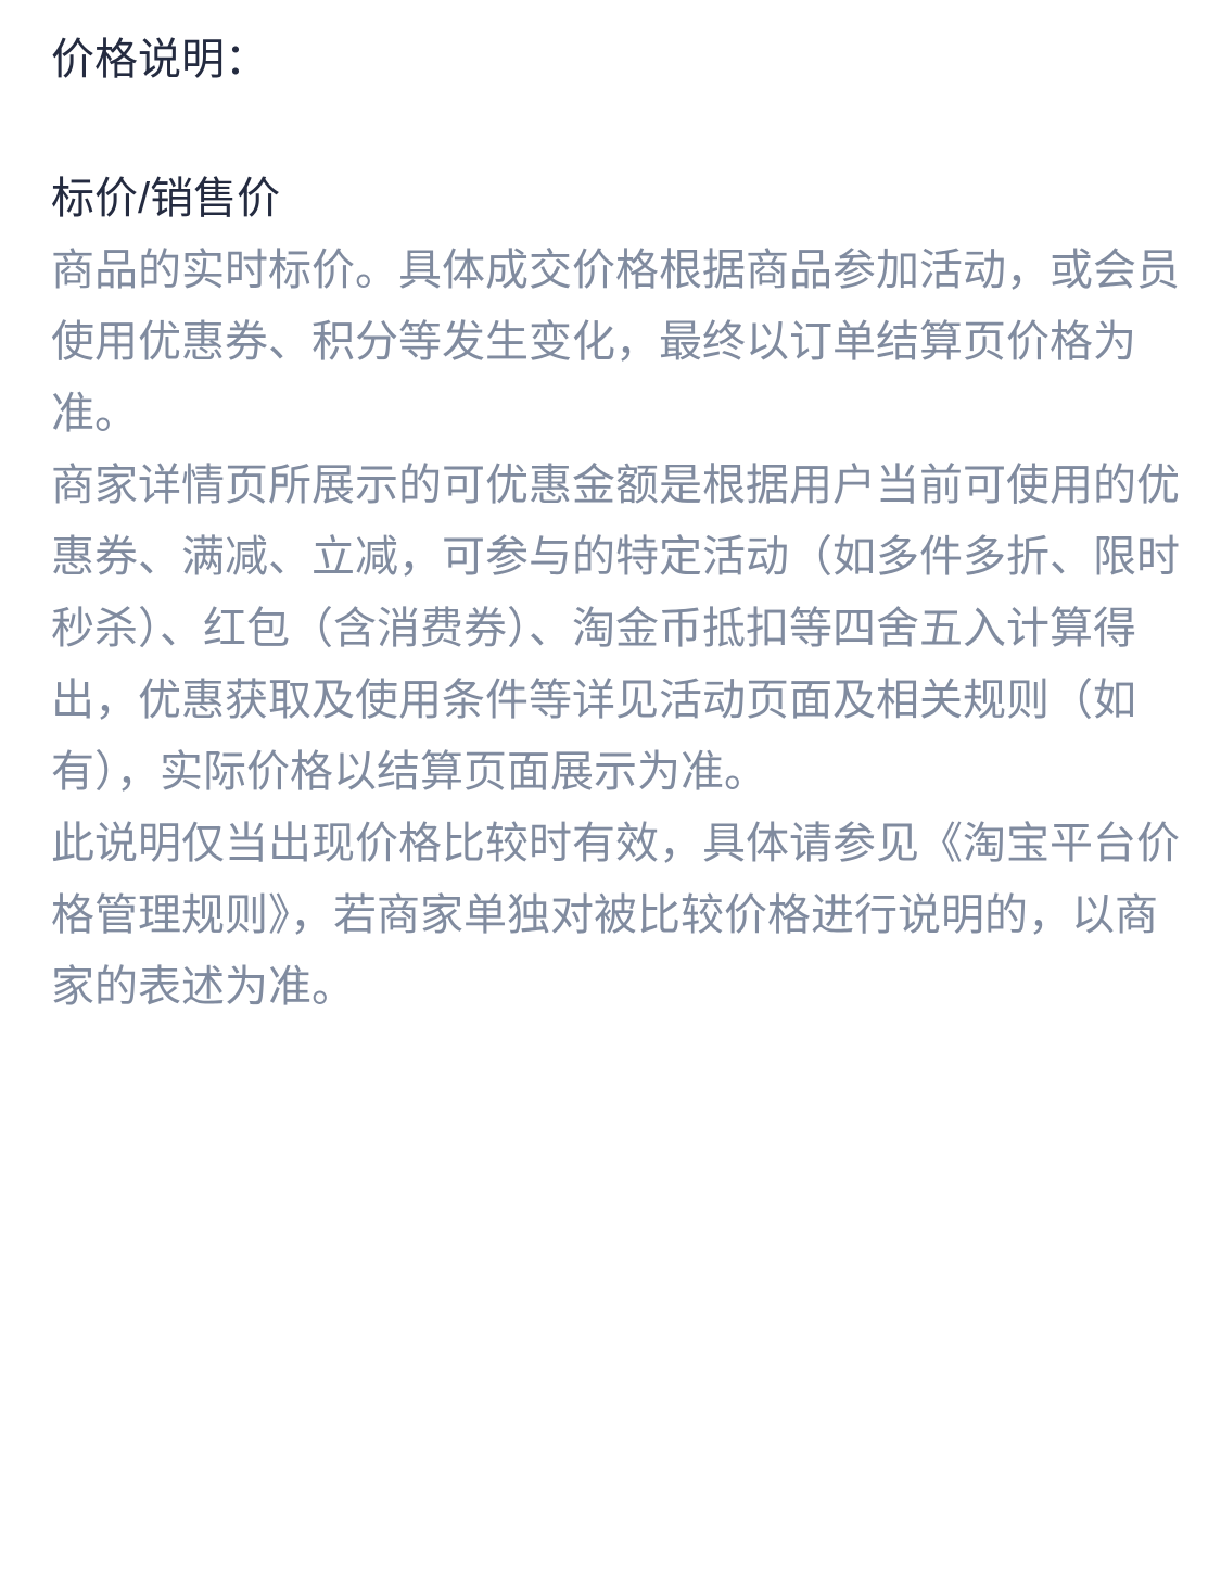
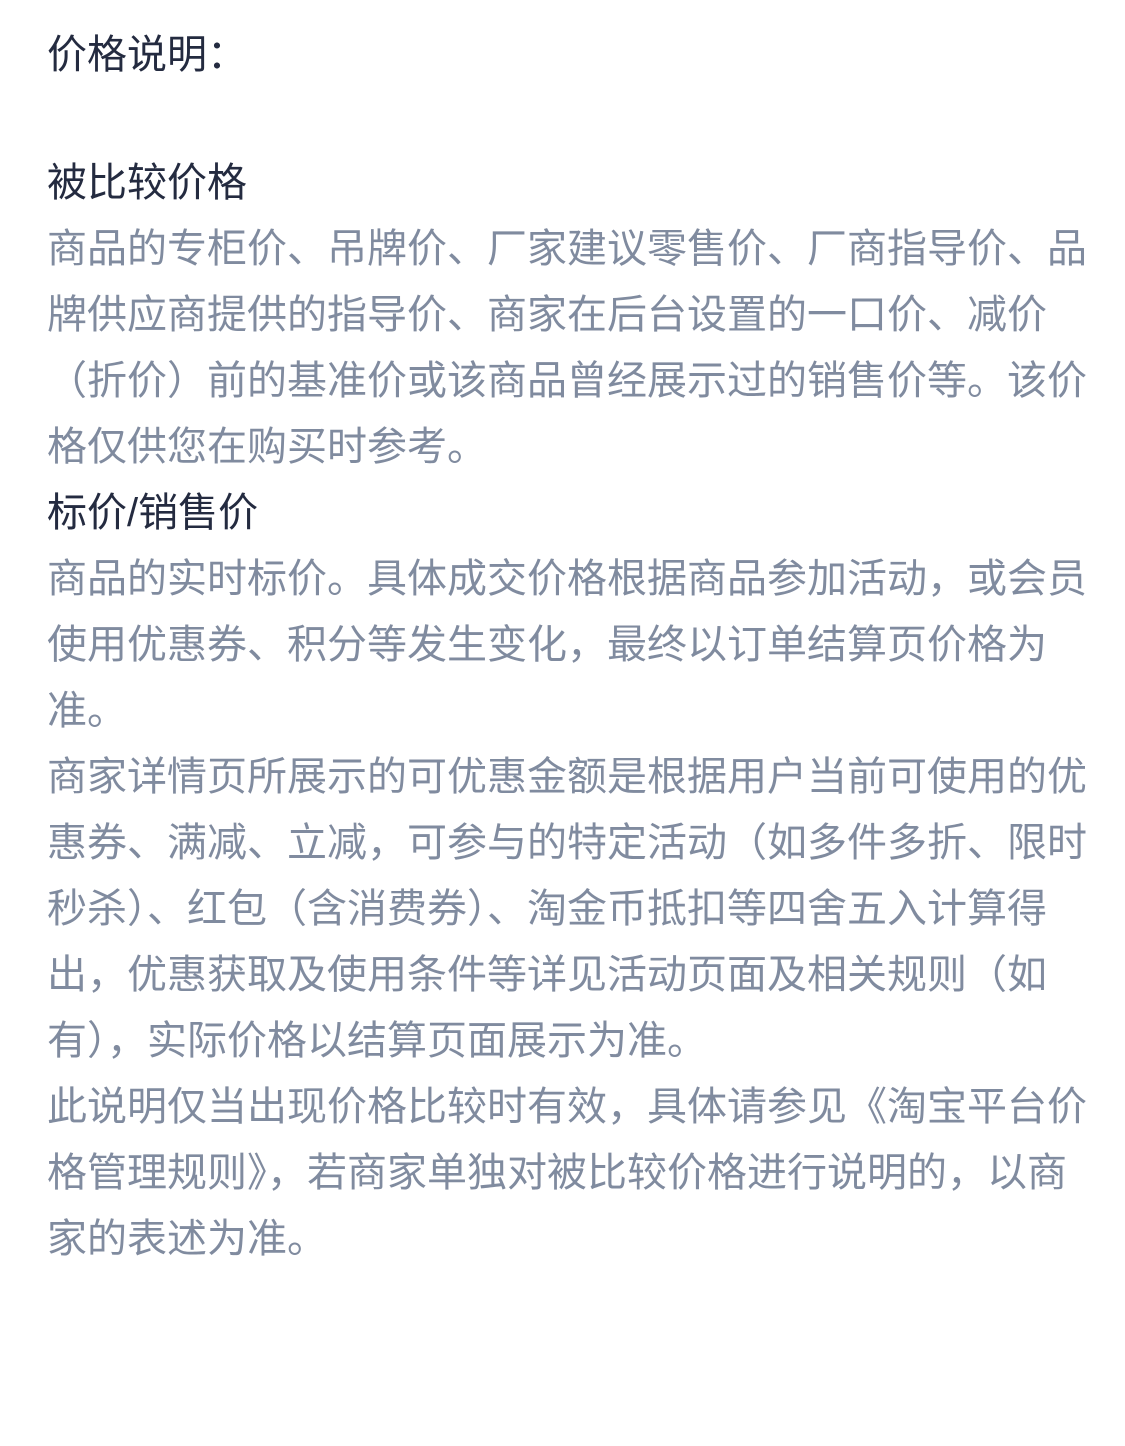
  价格说明：
+ 被比较价格
+ 商品的专柜价、吊牌价、厂家建议零售价、厂商指导价、品牌供应商提供的指导价、商家在后台设置的一口价、减价（折价）前的基准价或该商品曾经展示过的销售价等。该价格仅供您在购买时参考。
  标价/销售价
  商品的实时标价。具体成交价格根据商品参加活动，或会员使用优惠券、积分等发生变化，最终以订单结算页价格为准。
  商家详情页所展示的可优惠金额是根据用户当前可使用的优惠券、满减、立减，可参与的特定活动（如多件多折、限时秒杀）、红包（含消费券）、淘金币抵扣等四舍五入计算得出，优惠获取及使用条件等详见活动页面及相关规则（如有），实际价格以结算页面展示为准。
  此说明仅当出现价格比较时有效，具体请参见《淘宝平台价格管理规则》，若商家单独对被比较价格进行说明的，以商家的表述为准。
